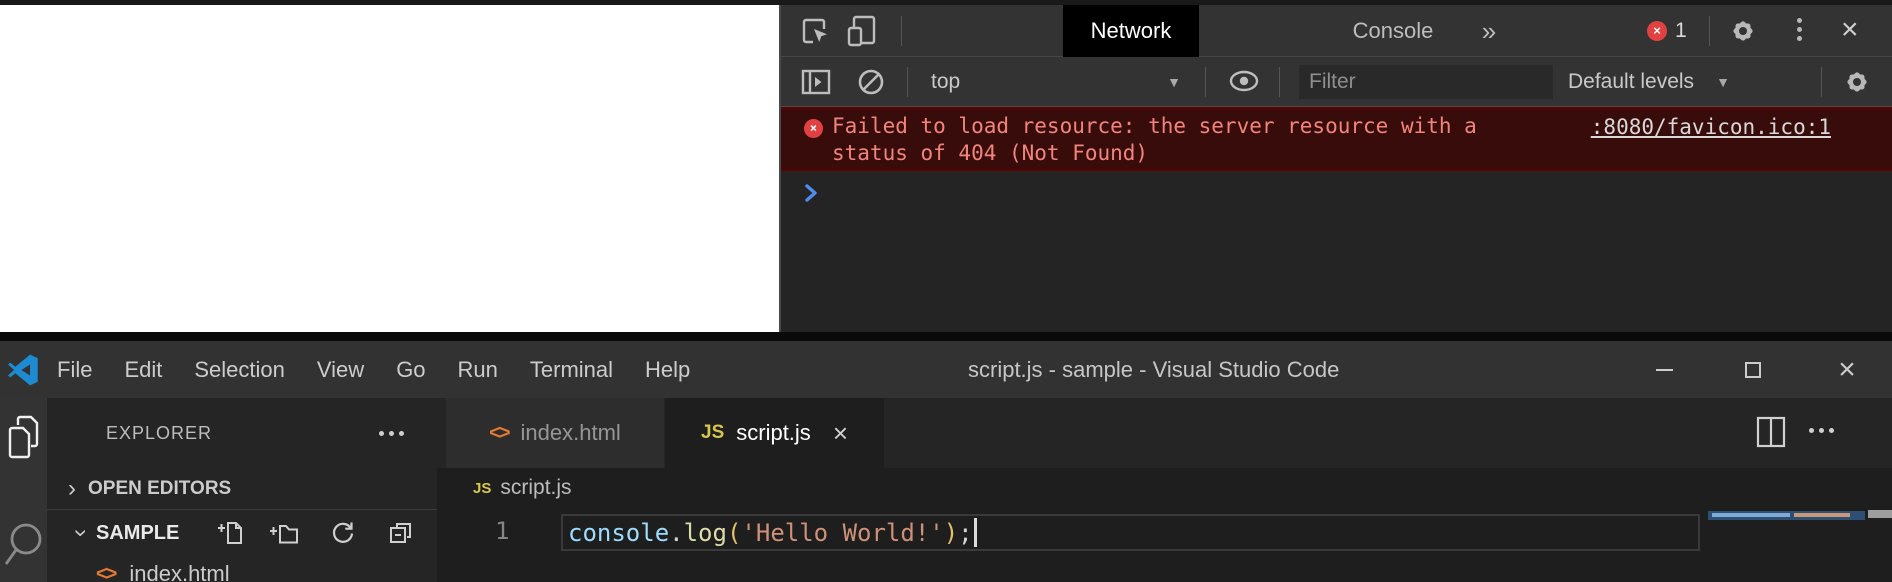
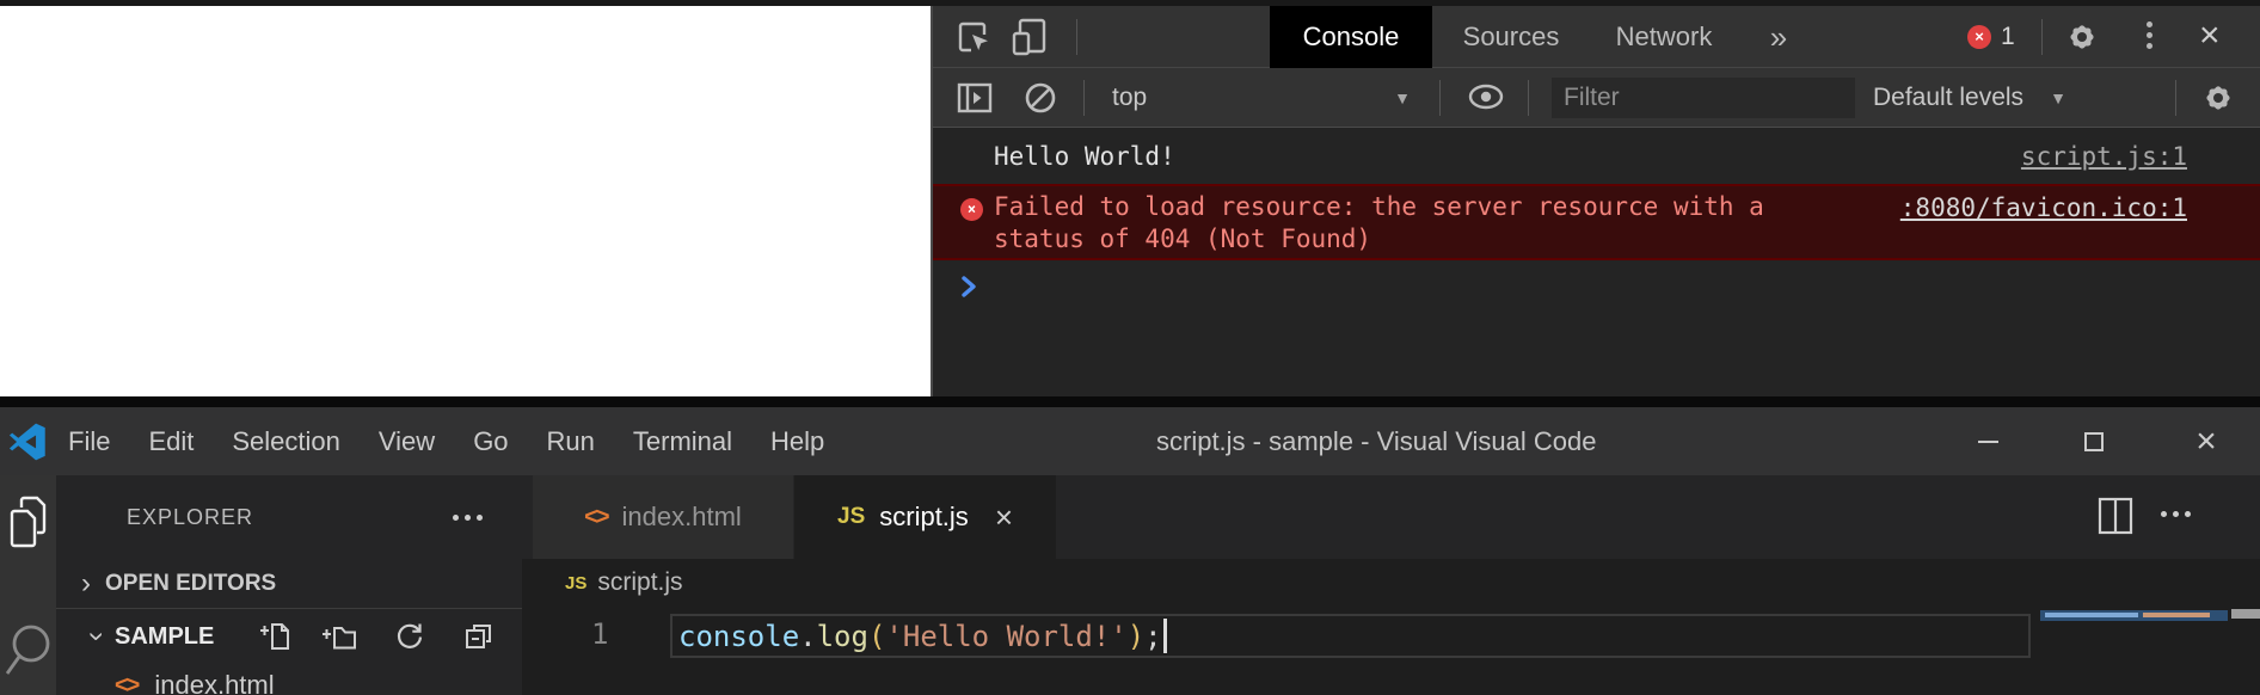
- Network
+ Console
+ Sources
- Console
+ Network
  »
  ×
  1
  ×
  top
  ▼
  Filter
  Default levels
  ▼
+ Hello World!
+ script.js:1
  ×
  Failed to load resource: the server resource with a
  status of 404 (Not Found)
  :8080/favicon.ico:1
  File
  Edit
  Selection
  View
  Go
  Run
  Terminal
  Help
- script.js - sample - Visual Studio Code
+ script.js - sample - Visual Visual Code
  ×
  EXPLORER
  ›
  OPEN EDITORS
  SAMPLE
  <>
  index.html
  <>
  index.html
  JS
  script.js
  ×
  JS
  script.js
  1
  console.log('Hello World!');
